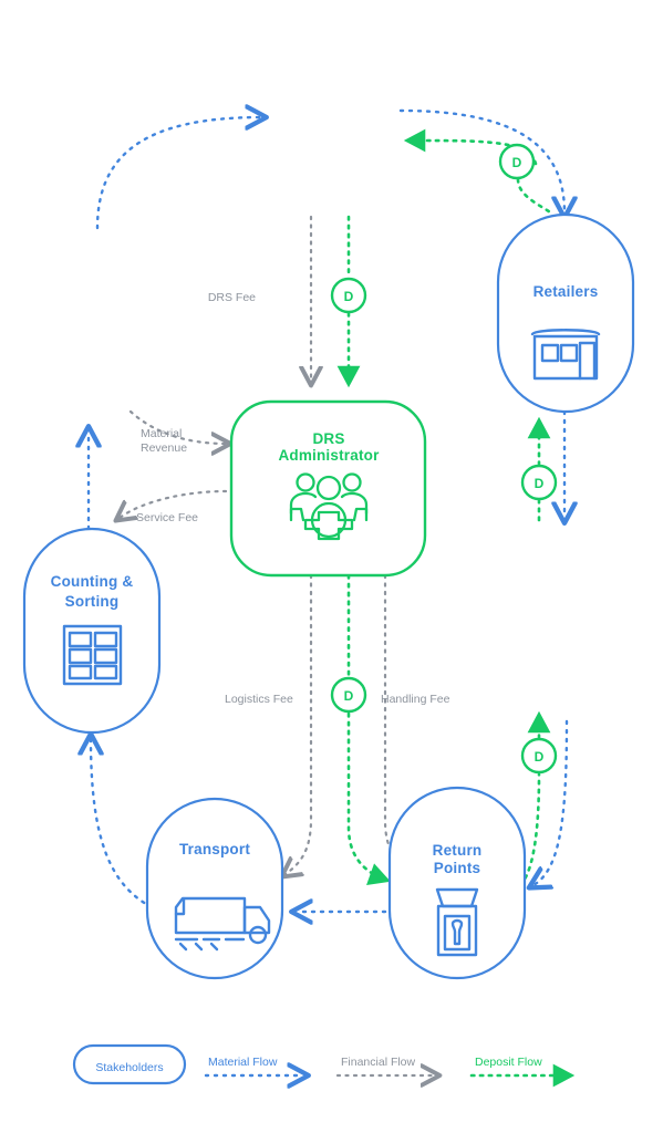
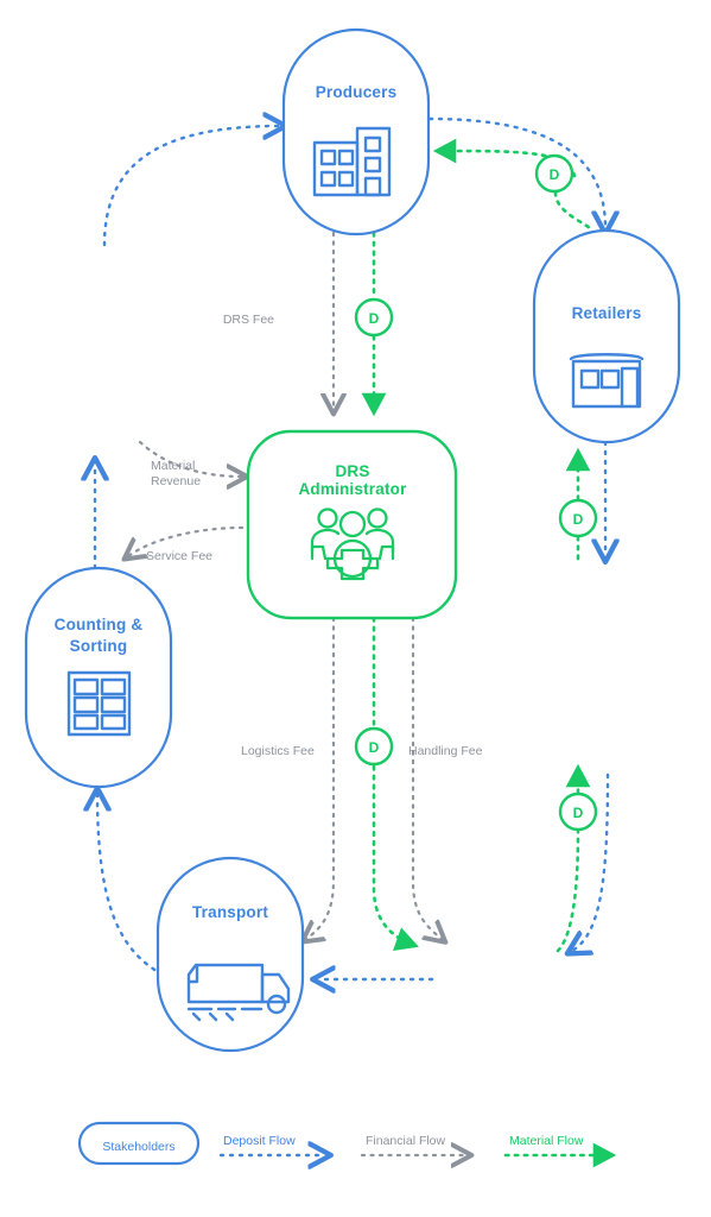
  DRS Fee
  Material
  Revenue
  Service Fee
  Logistics Fee
  Handling Fee
+ Producers
  Retailers
- Return
- Points
  Transport
  Counting &
  Sorting
  DRS
  Administrator
  D
  D
  D
  D
  D
  Stakeholders
- Material Flow
+ Deposit Flow
  Financial Flow
- Deposit Flow
+ Material Flow
